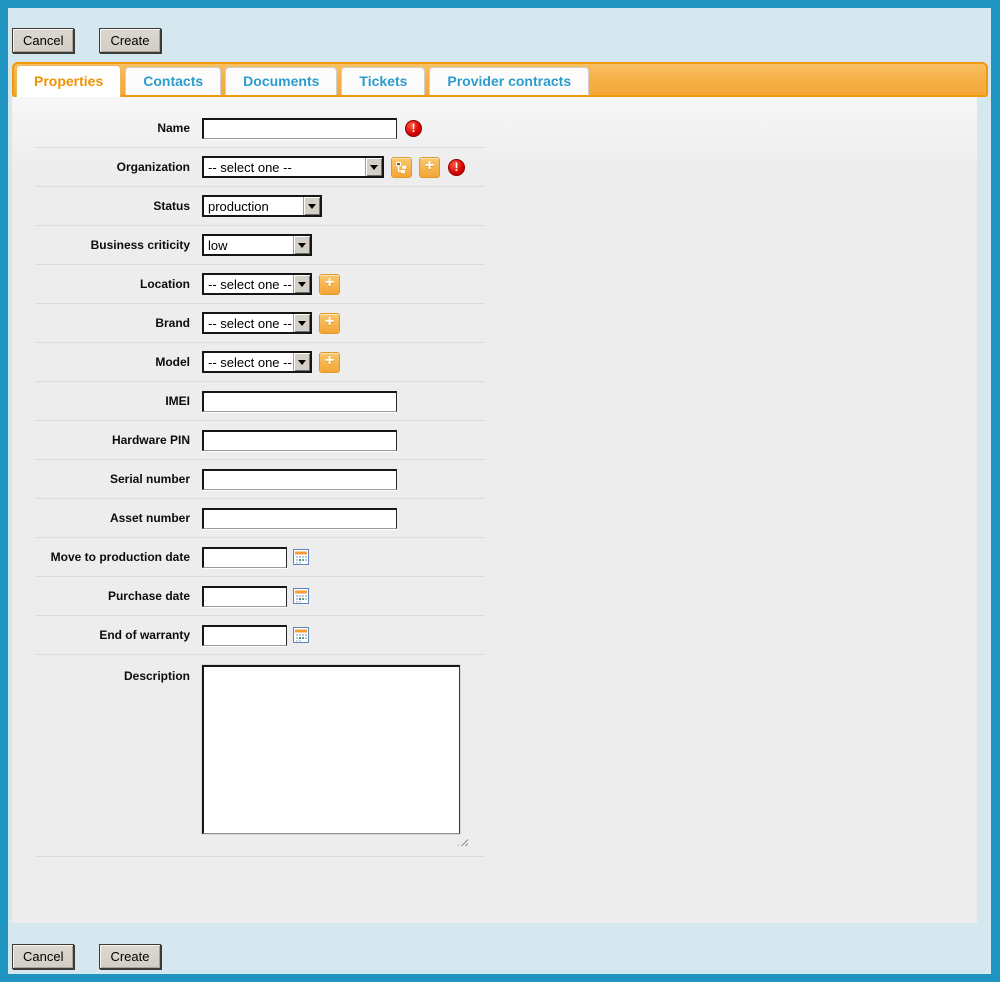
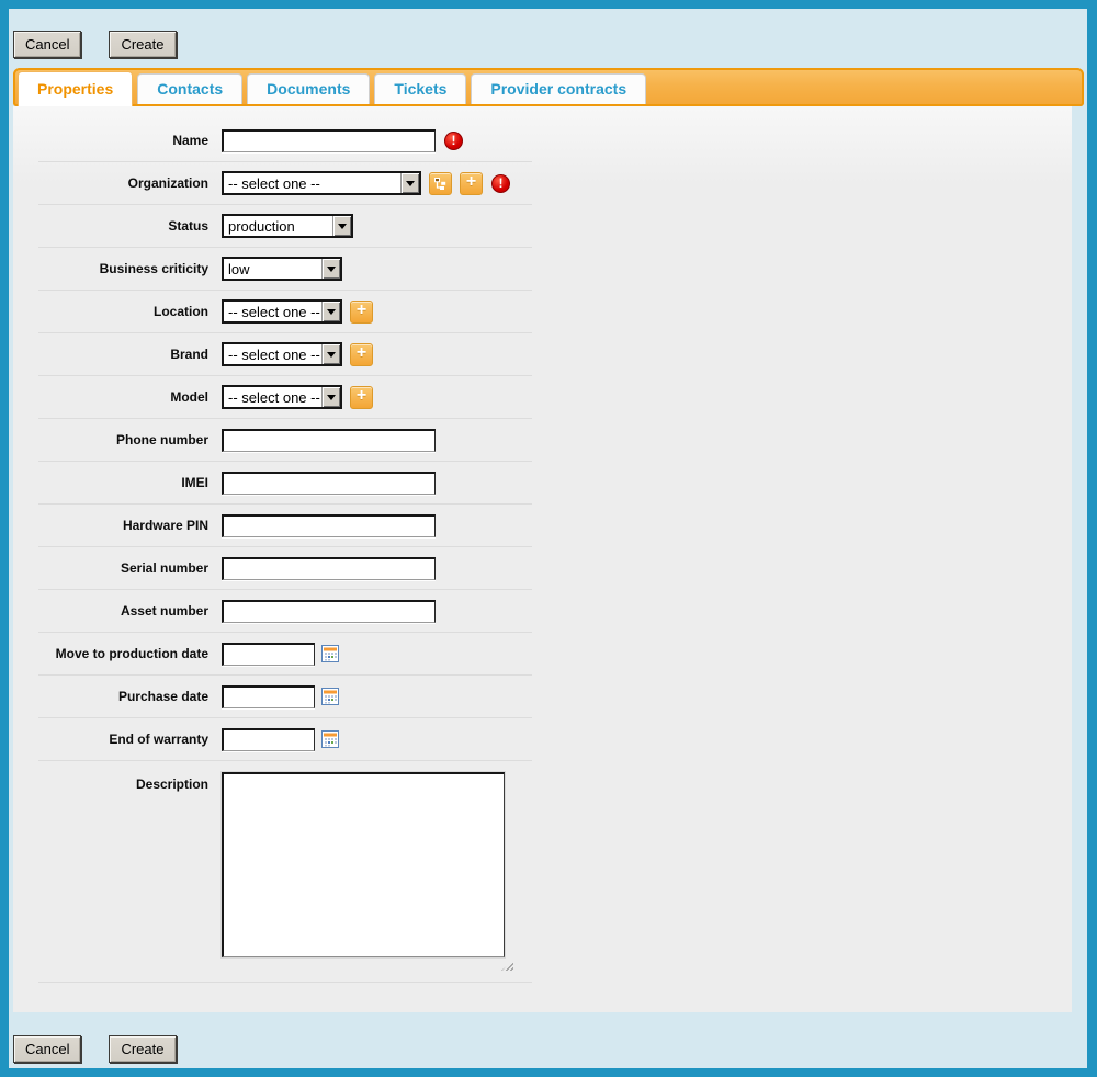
  Cancel
  Create
  Properties
  Contacts
  Documents
  Tickets
  Provider contracts
  Name
  !
  Organization
  -- select one --
  +
  !
  Status
  production
  Business criticity
  low
  Location
  -- select one --
  +
  Brand
  -- select one --
  +
  Model
  -- select one --
  +
+ Phone number
  IMEI
  Hardware PIN
  Serial number
  Asset number
  Move to production date
  Purchase date
  End of warranty
  Description
  Cancel
  Create
